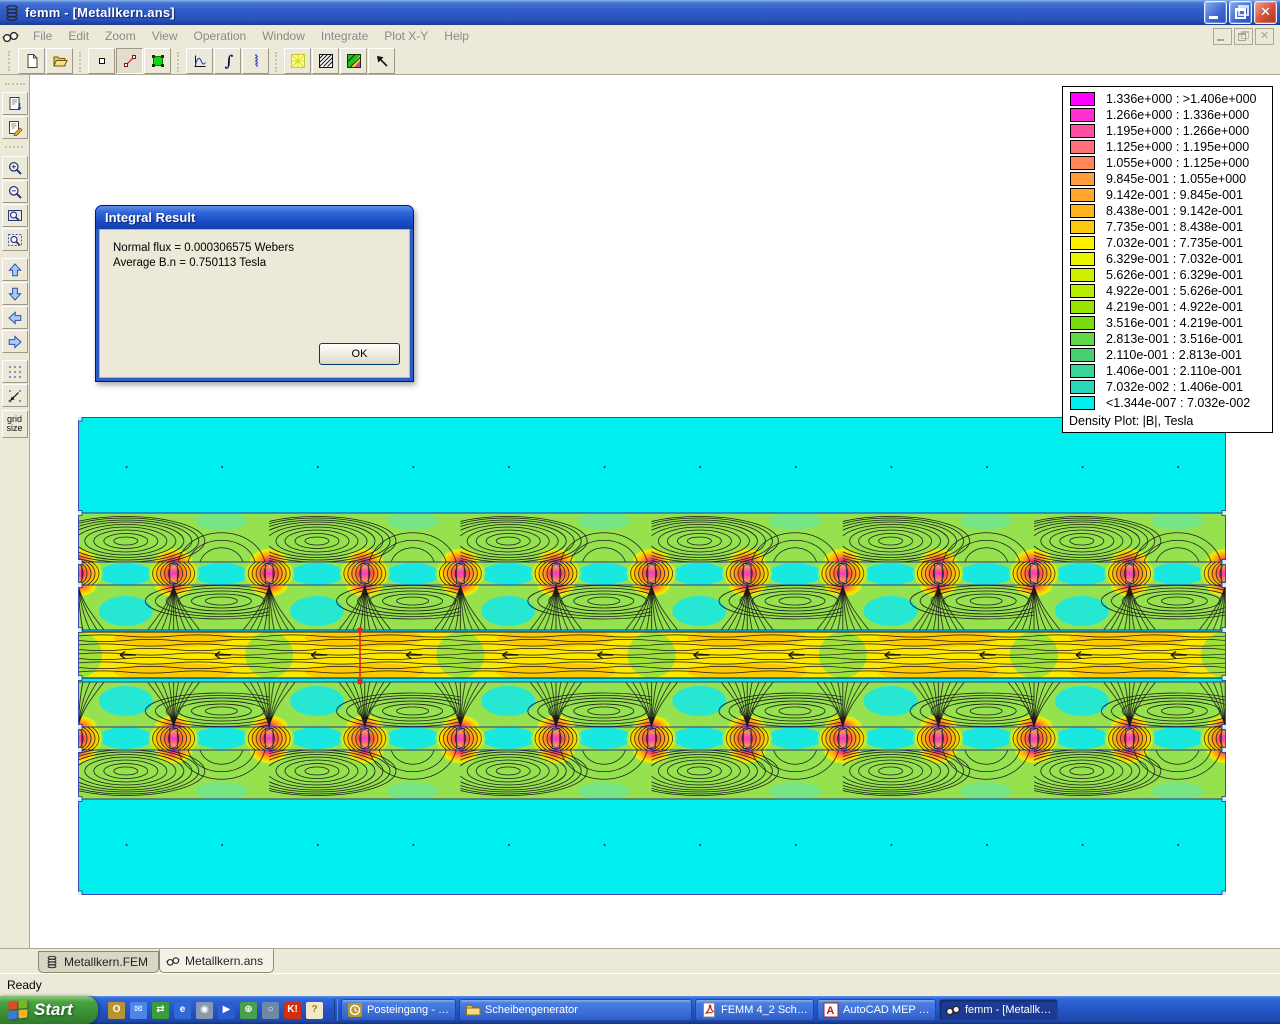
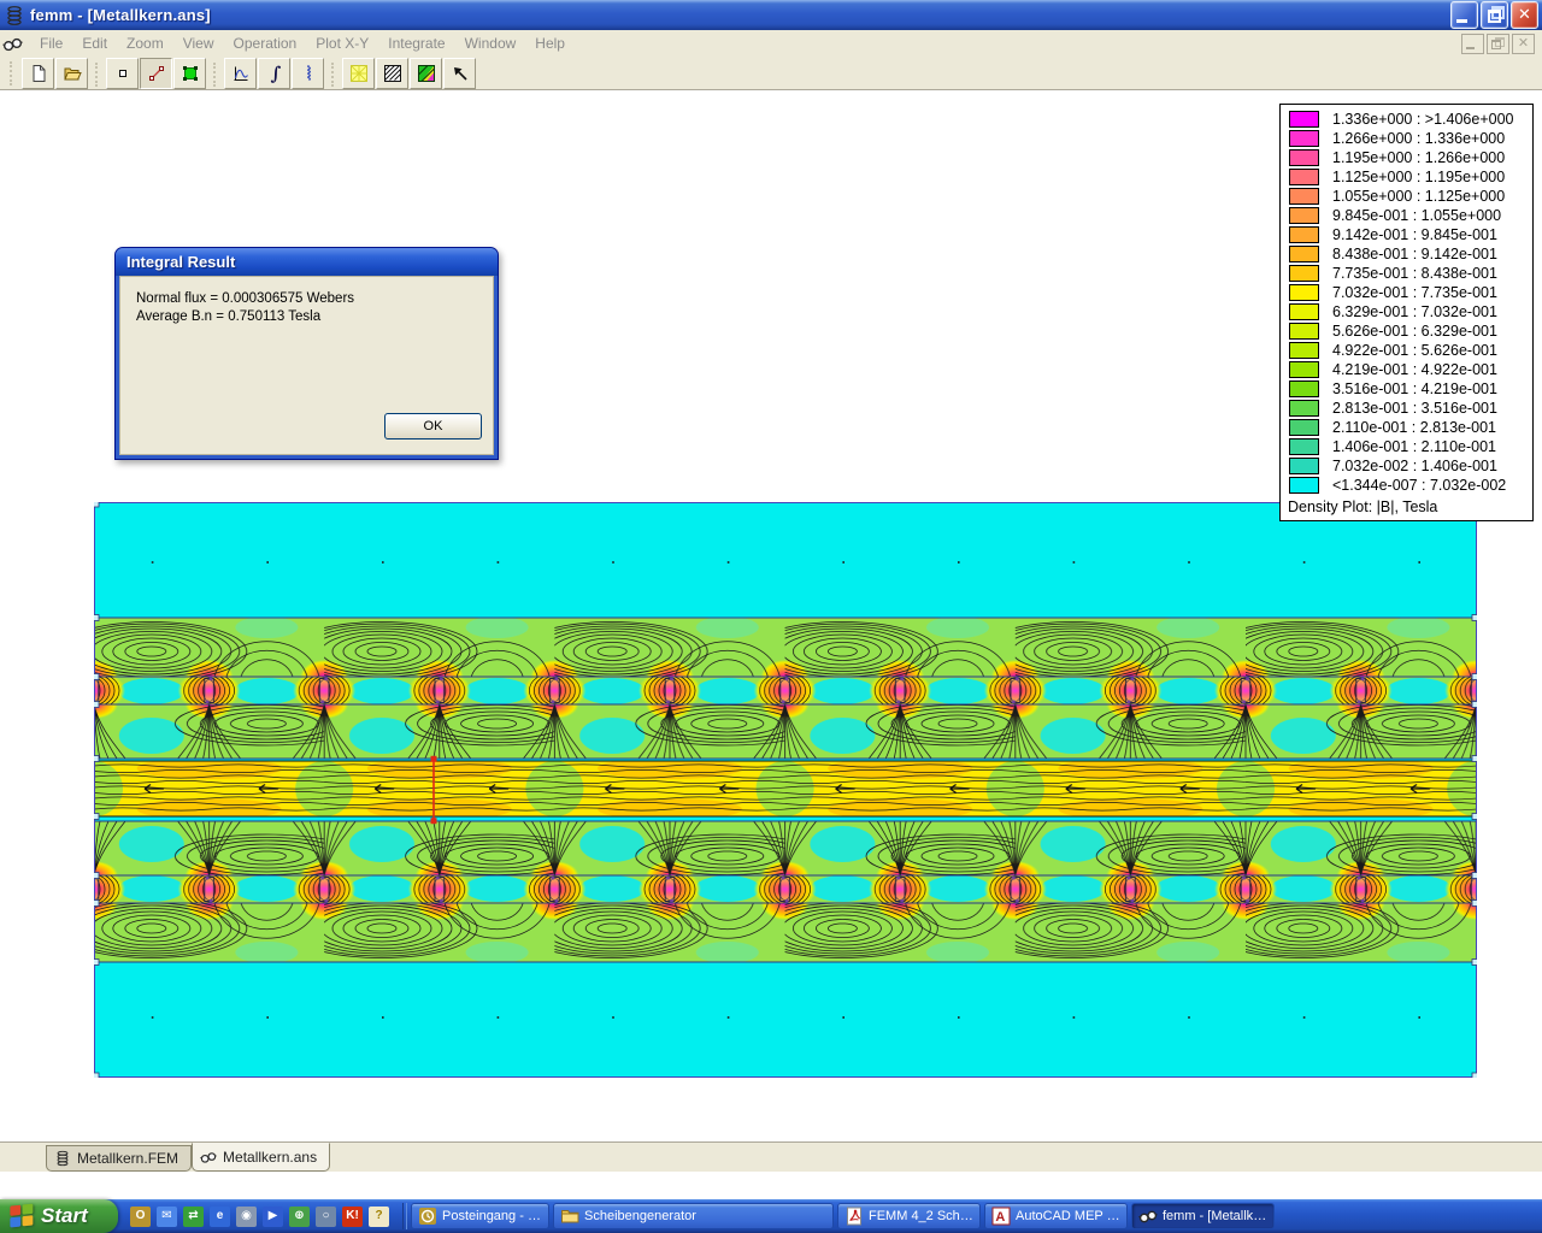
  femm - [Metallkern.ans]
  File
  Edit
  Zoom
  View
  Operation
- Window
+ Plot X-Y
  Integrate
- Plot X-Y
+ Window
  Help
- grid
- size
  1.336e+000 : >1.406e+000
  1.266e+000 : 1.336e+000
  1.195e+000 : 1.266e+000
  1.125e+000 : 1.195e+000
  1.055e+000 : 1.125e+000
  9.845e-001 : 1.055e+000
  9.142e-001 : 9.845e-001
  8.438e-001 : 9.142e-001
  7.735e-001 : 8.438e-001
  7.032e-001 : 7.735e-001
  6.329e-001 : 7.032e-001
  5.626e-001 : 6.329e-001
  4.922e-001 : 5.626e-001
  4.219e-001 : 4.922e-001
  3.516e-001 : 4.219e-001
  2.813e-001 : 3.516e-001
  2.110e-001 : 2.813e-001
  1.406e-001 : 2.110e-001
  7.032e-002 : 1.406e-001
  <1.344e-007 : 7.032e-002
  Density Plot: |B|, Tesla
  Integral Result
  Normal flux = 0.000306575 Webers
  Average B.n = 0.750113 Tesla
  OK
  Metallkern.FEM
  Metallkern.ans
- Ready
  Start
  O
  ✉
  ⇄
  e
  ◉
  ▶
  ⊕
  ○
  K!
  ?
  Posteingang - Mi
  Scheibengenerator
  FEMM 4_2 Schei
  AutoCAD MEP 20
  femm - [Metallker
